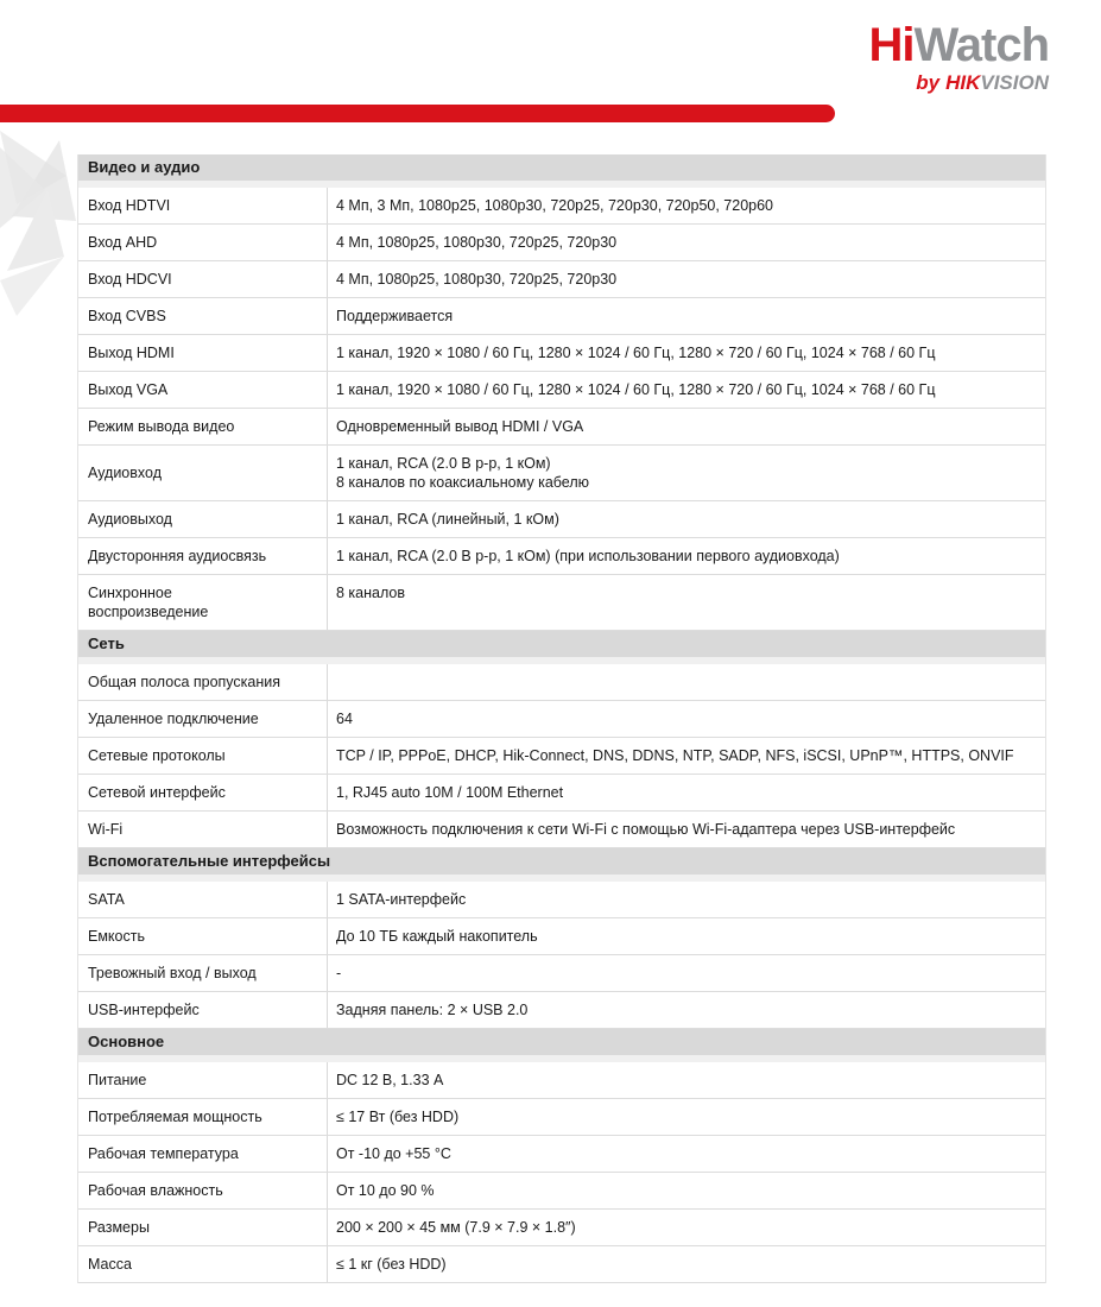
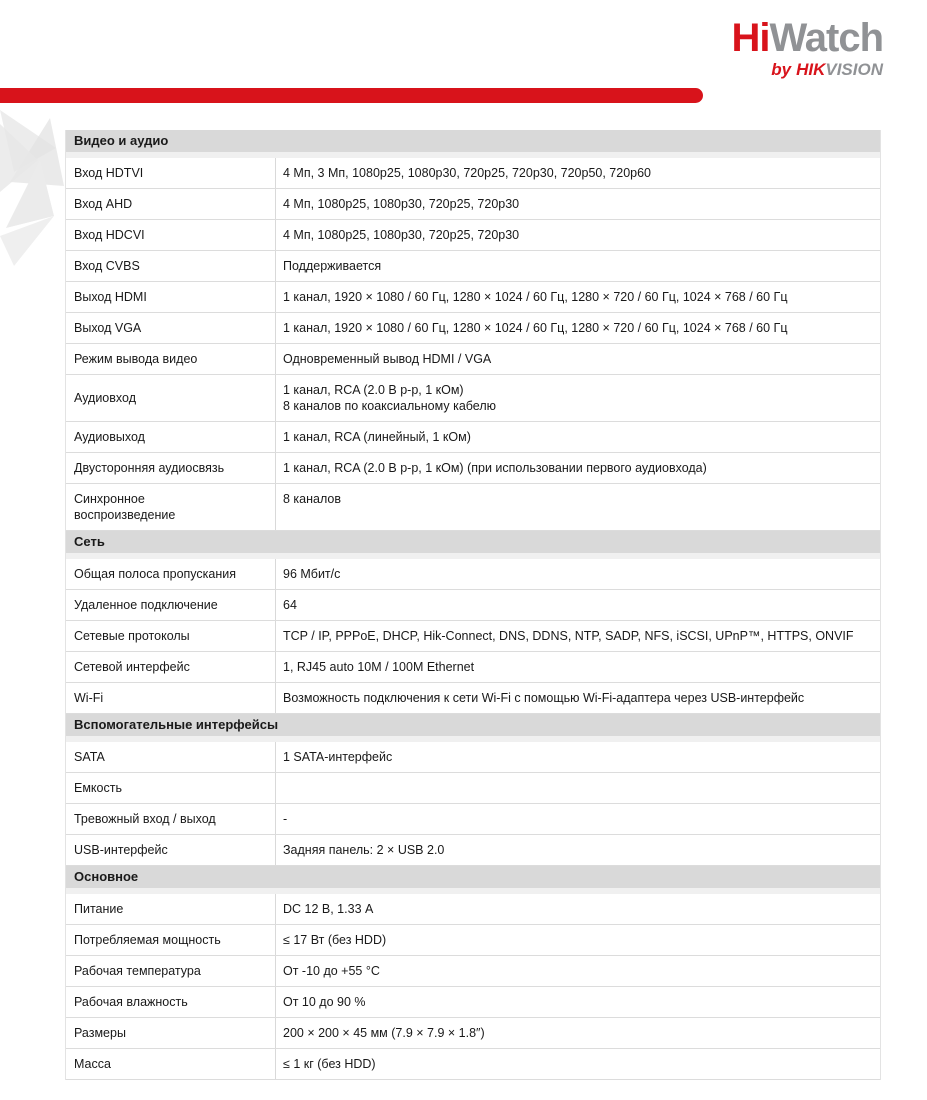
  HiWatch
  by HIKVISION
  Видео и аудио
  Вход HDTVI
  4 Мп, 3 Мп, 1080p25, 1080p30, 720p25, 720p30, 720p50, 720p60
  Вход AHD
  4 Мп, 1080p25, 1080p30, 720p25, 720p30
  Вход HDCVI
  4 Мп, 1080p25, 1080p30, 720p25, 720p30
  Вход CVBS
  Поддерживается
  Выход HDMI
  1 канал, 1920 × 1080 / 60 Гц, 1280 × 1024 / 60 Гц, 1280 × 720 / 60 Гц, 1024 × 768 / 60 Гц
  Выход VGA
  1 канал, 1920 × 1080 / 60 Гц, 1280 × 1024 / 60 Гц, 1280 × 720 / 60 Гц, 1024 × 768 / 60 Гц
  Режим вывода видео
  Одновременный вывод HDMI / VGA
  Аудиовход
  1 канал, RCA (2.0 В p-p, 1 кОм)
  8 каналов по коаксиальному кабелю
  Аудиовыход
  1 канал, RCA (линейный, 1 кОм)
  Двусторонняя аудиосвязь
  1 канал, RCA (2.0 В p-p, 1 кОм) (при использовании первого аудиовхода)
  Синхронное
  воспроизведение
  8 каналов
  Сеть
  Общая полоса пропускания
+ 96 Мбит/с
  Удаленное подключение
  64
  Сетевые протоколы
  TCP / IP, PPPoE, DHCP, Hik-Connect, DNS, DDNS, NTP, SADP, NFS, iSCSI, UPnP™, HTTPS, ONVIF
  Сетевой интерфейс
  1, RJ45 auto 10M / 100M Ethernet
  Wi-Fi
  Возможность подключения к сети Wi-Fi с помощью Wi-Fi-адаптера через USB-интерфейс
  Вспомогательные интерфейсы
  SATA
  1 SATA-интерфейс
  Емкость
- До 10 ТБ каждый накопитель
  Тревожный вход / выход
  -
  USB-интерфейс
  Задняя панель: 2 × USB 2.0
  Основное
  Питание
  DC 12 В, 1.33 А
  Потребляемая мощность
  ≤ 17 Вт (без HDD)
  Рабочая температура
  От -10 до +55 °C
  Рабочая влажность
  От 10 до 90 %
  Размеры
  200 × 200 × 45 мм (7.9 × 7.9 × 1.8″)
  Масса
  ≤ 1 кг (без HDD)
